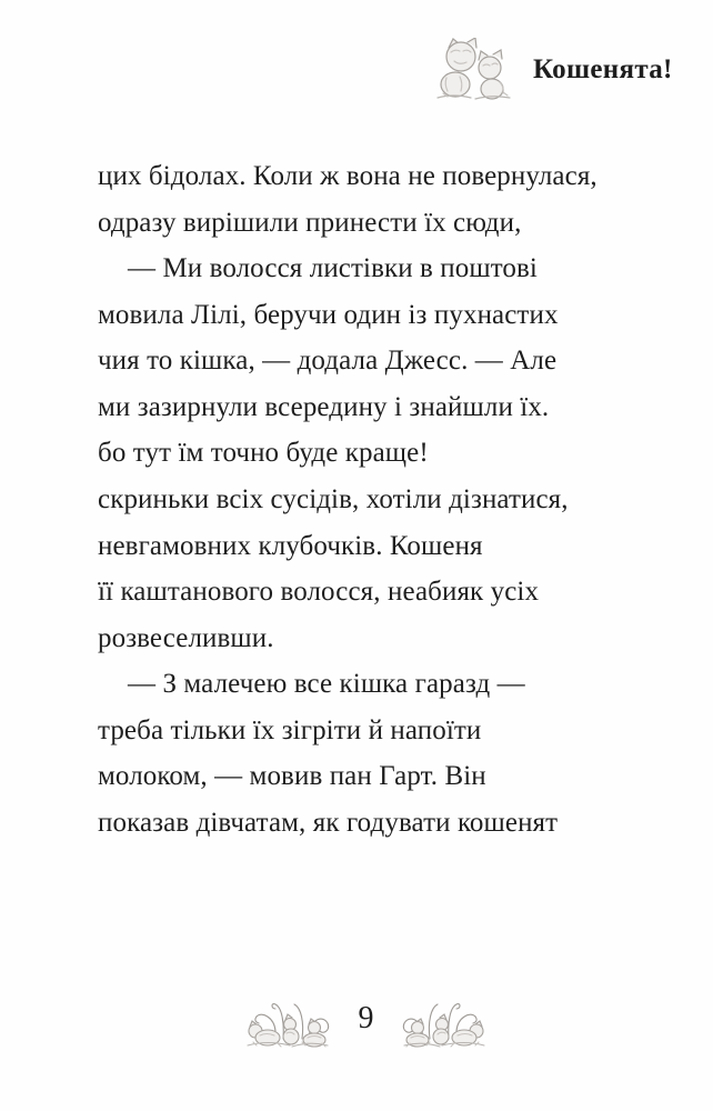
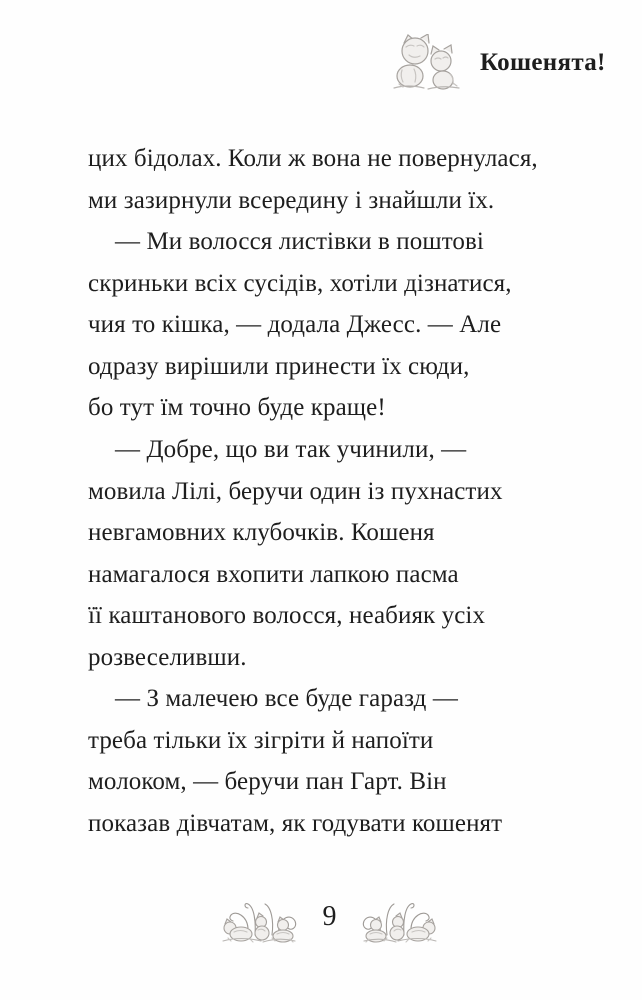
  Кошенята!
  цих бідолах. Коли ж вона не повернулася,
- одразу вирішили принести їх сюди,
+ ми зазирнули всередину і знайшли їх.
  — Ми волосся листівки в поштові
- мовила Лілі, беручи один із пухнастих
+ скриньки всіх сусідів, хотіли дізнатися,
  чия то кішка, — додала Джесс. — Але
- ми зазирнули всередину і знайшли їх.
+ одразу вирішили принести їх сюди,
  бо тут їм точно буде краще!
+ — Добре, що ви так учинили, —
- скриньки всіх сусідів, хотіли дізнатися,
+ мовила Лілі, беручи один із пухнастих
  невгамовних клубочків. Кошеня
+ намагалося вхопити лапкою пасма
  її каштанового волосся, неабияк усіх
  розвеселивши.
- — З малечею все кішка гаразд —
+ — З малечею все буде гаразд —
  треба тільки їх зігріти й напоїти
- молоком, — мовив пан Гарт. Він
+ молоком, — беручи пан Гарт. Він
  показав дівчатам, як годувати кошенят
  9
